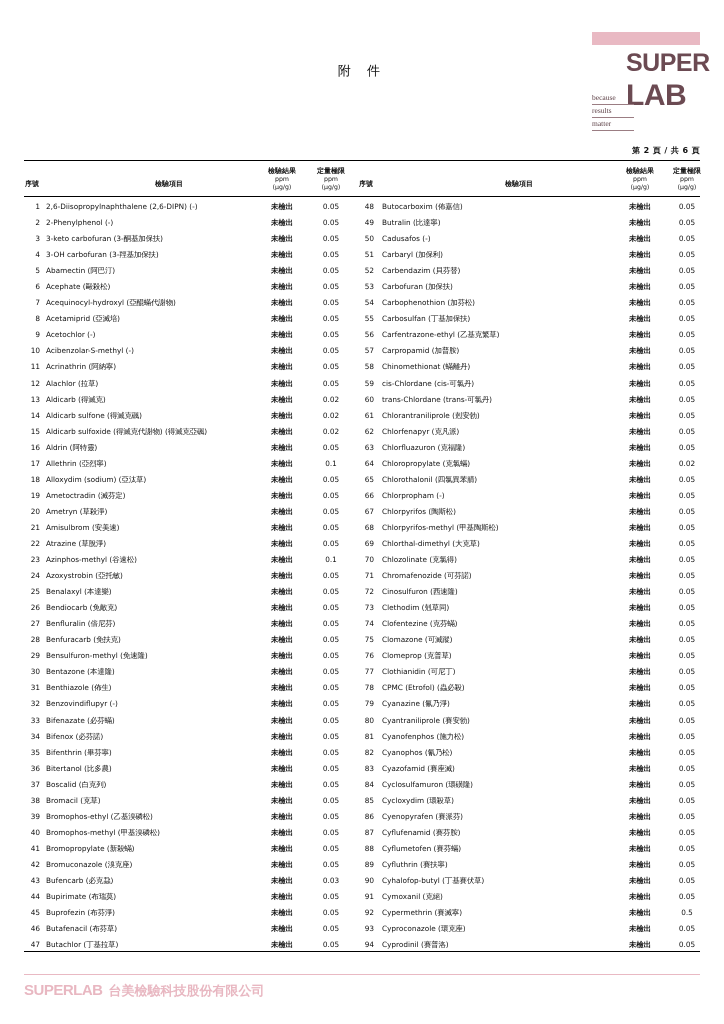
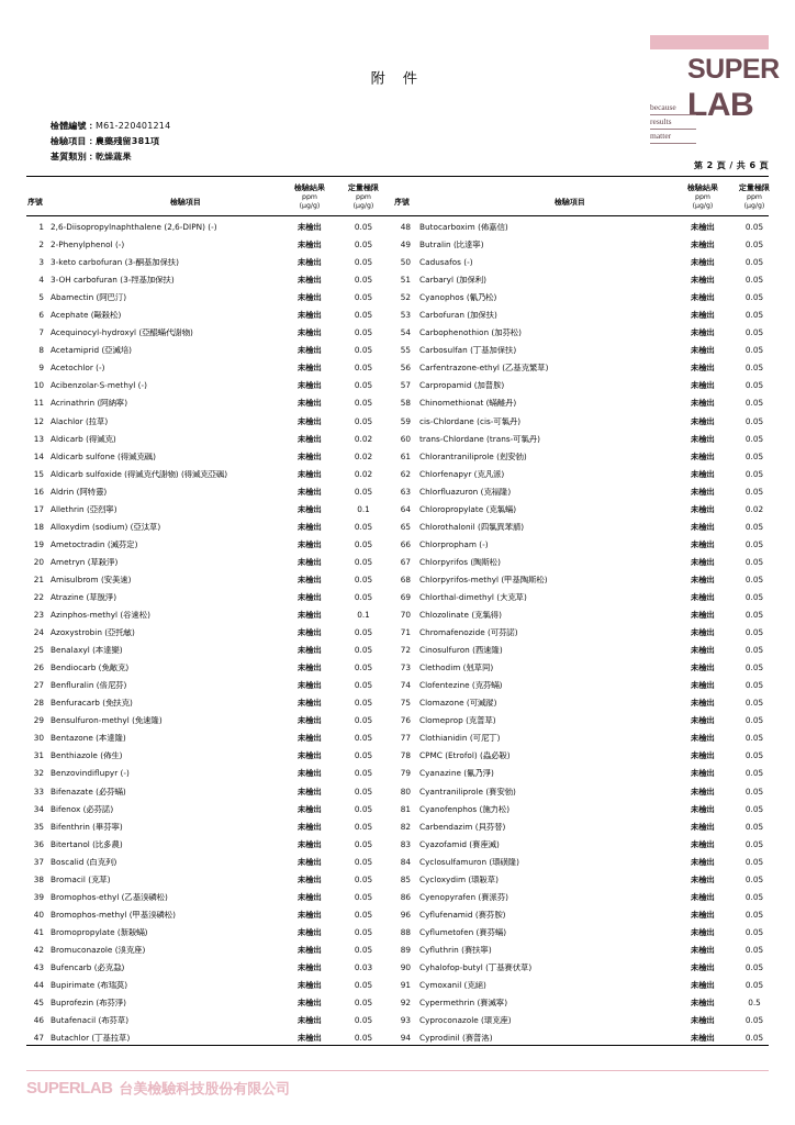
  SUPER
  LAB
  because
  results
  matter
  附 件
+ 檢體編號：M61-220401214
+ 檢驗項目：農藥殘留381項
+ 基質類別：乾燥蔬果
  第 2 頁 / 共 6 頁
  序號
  檢驗項目
  檢驗結果
  定量極限
  序號
  檢驗項目
  檢驗結果
  定量極限
  1
  2,6-Diisopropylnaphthalene (2,6-DIPN) (-)
  未檢出
  0.05
  48
  Butocarboxim (佈嘉信)
  未檢出
  0.05
  2
  2-Phenylphenol (-)
  未檢出
  0.05
  49
  Butralin (比達寧)
  未檢出
  0.05
  3
  3-keto carbofuran (3-酮基加保扶)
  未檢出
  0.05
  50
  Cadusafos (-)
  未檢出
  0.05
  4
  3-OH carbofuran (3-羥基加保扶)
  未檢出
  0.05
  51
  Carbaryl (加保利)
  未檢出
  0.05
  5
  Abamectin (阿巴汀)
  未檢出
  0.05
  52
- Carbendazim (貝芬替)
+ Cyanophos (氰乃松)
  未檢出
  0.05
  6
  Acephate (毆殺松)
  未檢出
  0.05
  53
  Carbofuran (加保扶)
  未檢出
  0.05
  7
  Acequinocyl-hydroxyl (亞醌蟎代謝物)
  未檢出
  0.05
  54
  Carbophenothion (加芬松)
  未檢出
  0.05
  8
  Acetamiprid (亞滅培)
  未檢出
  0.05
  55
  Carbosulfan (丁基加保扶)
  未檢出
  0.05
  9
  Acetochlor (-)
  未檢出
  0.05
  56
  Carfentrazone-ethyl (乙基克繁草)
  未檢出
  0.05
  10
  Acibenzolar-S-methyl (-)
  未檢出
  0.05
  57
  Carpropamid (加普胺)
  未檢出
  0.05
  11
  Acrinathrin (阿納寧)
  未檢出
  0.05
  58
  Chinomethionat (蟎離丹)
  未檢出
  0.05
  12
  Alachlor (拉草)
  未檢出
  0.05
  59
  cis-Chlordane (cis-可氯丹)
  未檢出
  0.05
  13
  Aldicarb (得滅克)
  未檢出
  0.02
  60
  trans-Chlordane (trans-可氯丹)
  未檢出
  0.05
  14
  Aldicarb sulfone (得滅克碸)
  未檢出
  0.02
  61
  Chlorantraniliprole (剋安勃)
  未檢出
  0.05
  15
  Aldicarb sulfoxide (得滅克代謝物) (得滅克亞碸)
  未檢出
  0.02
  62
  Chlorfenapyr (克凡派)
  未檢出
  0.05
  16
  Aldrin (阿特靈)
  未檢出
  0.05
  63
  Chlorfluazuron (克福隆)
  未檢出
  0.05
  17
  Allethrin (亞烈寧)
  未檢出
  0.1
  64
  Chloropropylate (克氯蟎)
  未檢出
  0.02
  18
  Alloxydim (sodium) (亞汰草)
  未檢出
  0.05
  65
  Chlorothalonil (四氯異苯腈)
  未檢出
  0.05
  19
  Ametoctradin (滅芬定)
  未檢出
  0.05
  66
  Chlorpropham (-)
  未檢出
  0.05
  20
  Ametryn (草殺淨)
  未檢出
  0.05
  67
  Chlorpyrifos (陶斯松)
  未檢出
  0.05
  21
  Amisulbrom (安美速)
  未檢出
  0.05
  68
  Chlorpyrifos-methyl (甲基陶斯松)
  未檢出
  0.05
  22
  Atrazine (草脫淨)
  未檢出
  0.05
  69
  Chlorthal-dimethyl (大克草)
  未檢出
  0.05
  23
  Azinphos-methyl (谷速松)
  未檢出
  0.1
  70
  Chlozolinate (克氯得)
  未檢出
  0.05
  24
  Azoxystrobin (亞托敏)
  未檢出
  0.05
  71
  Chromafenozide (可芬諾)
  未檢出
  0.05
  25
  Benalaxyl (本達樂)
  未檢出
  0.05
  72
  Cinosulfuron (西速隆)
  未檢出
  0.05
  26
  Bendiocarb (免敵克)
  未檢出
  0.05
  73
  Clethodim (剋草同)
  未檢出
  0.05
  27
  Benfluralin (倍尼芬)
  未檢出
  0.05
  74
  Clofentezine (克芬蟎)
  未檢出
  0.05
  28
  Benfuracarb (免扶克)
  未檢出
  0.05
  75
  Clomazone (可滅蹤)
  未檢出
  0.05
  29
  Bensulfuron-methyl (免速隆)
  未檢出
  0.05
  76
  Clomeprop (克普草)
  未檢出
  0.05
  30
  Bentazone (本達隆)
  未檢出
  0.05
  77
  Clothianidin (可尼丁)
  未檢出
  0.05
  31
  Benthiazole (佈生)
  未檢出
  0.05
  78
  CPMC (Etrofol) (蟲必殺)
  未檢出
  0.05
  32
  Benzovindiflupyr (-)
  未檢出
  0.05
  79
  Cyanazine (氰乃淨)
  未檢出
  0.05
  33
  Bifenazate (必芬蟎)
  未檢出
  0.05
  80
  Cyantraniliprole (賽安勃)
  未檢出
  0.05
  34
  Bifenox (必芬諾)
  未檢出
  0.05
  81
  Cyanofenphos (施力松)
  未檢出
  0.05
  35
  Bifenthrin (畢芬寧)
  未檢出
  0.05
  82
- Cyanophos (氰乃松)
+ Carbendazim (貝芬替)
  未檢出
  0.05
  36
  Bitertanol (比多農)
  未檢出
  0.05
  83
  Cyazofamid (賽座滅)
  未檢出
  0.05
  37
  Boscalid (白克列)
  未檢出
  0.05
  84
  Cyclosulfamuron (環磺隆)
  未檢出
  0.05
  38
  Bromacil (克草)
  未檢出
  0.05
  85
  Cycloxydim (環殺草)
  未檢出
  0.05
  39
  Bromophos-ethyl (乙基溴磷松)
  未檢出
  0.05
  86
  Cyenopyrafen (賽派芬)
  未檢出
  0.05
  40
  Bromophos-methyl (甲基溴磷松)
  未檢出
  0.05
- 87
+ 96
  Cyflufenamid (賽芬胺)
  未檢出
  0.05
  41
  Bromopropylate (新殺蟎)
  未檢出
  0.05
  88
  Cyflumetofen (賽芬蟎)
  未檢出
  0.05
  42
  Bromuconazole (溴克座)
  未檢出
  0.05
  89
  Cyfluthrin (賽扶寧)
  未檢出
  0.05
  43
  Bufencarb (必克蝨)
  未檢出
  0.03
  90
  Cyhalofop-butyl (丁基賽伏草)
  未檢出
  0.05
  44
  Bupirimate (布瑞莫)
  未檢出
  0.05
  91
  Cymoxanil (克絕)
  未檢出
  0.05
  45
  Buprofezin (布芬淨)
  未檢出
  0.05
  92
  Cypermethrin (賽滅寧)
  未檢出
  0.5
  46
  Butafenacil (布芬草)
  未檢出
  0.05
  93
  Cyproconazole (環克座)
  未檢出
  0.05
  47
  Butachlor (丁基拉草)
  未檢出
  0.05
  94
  Cyprodinil (賽普洛)
  未檢出
  0.05
  SUPERLAB
  台美檢驗科技股份有限公司
